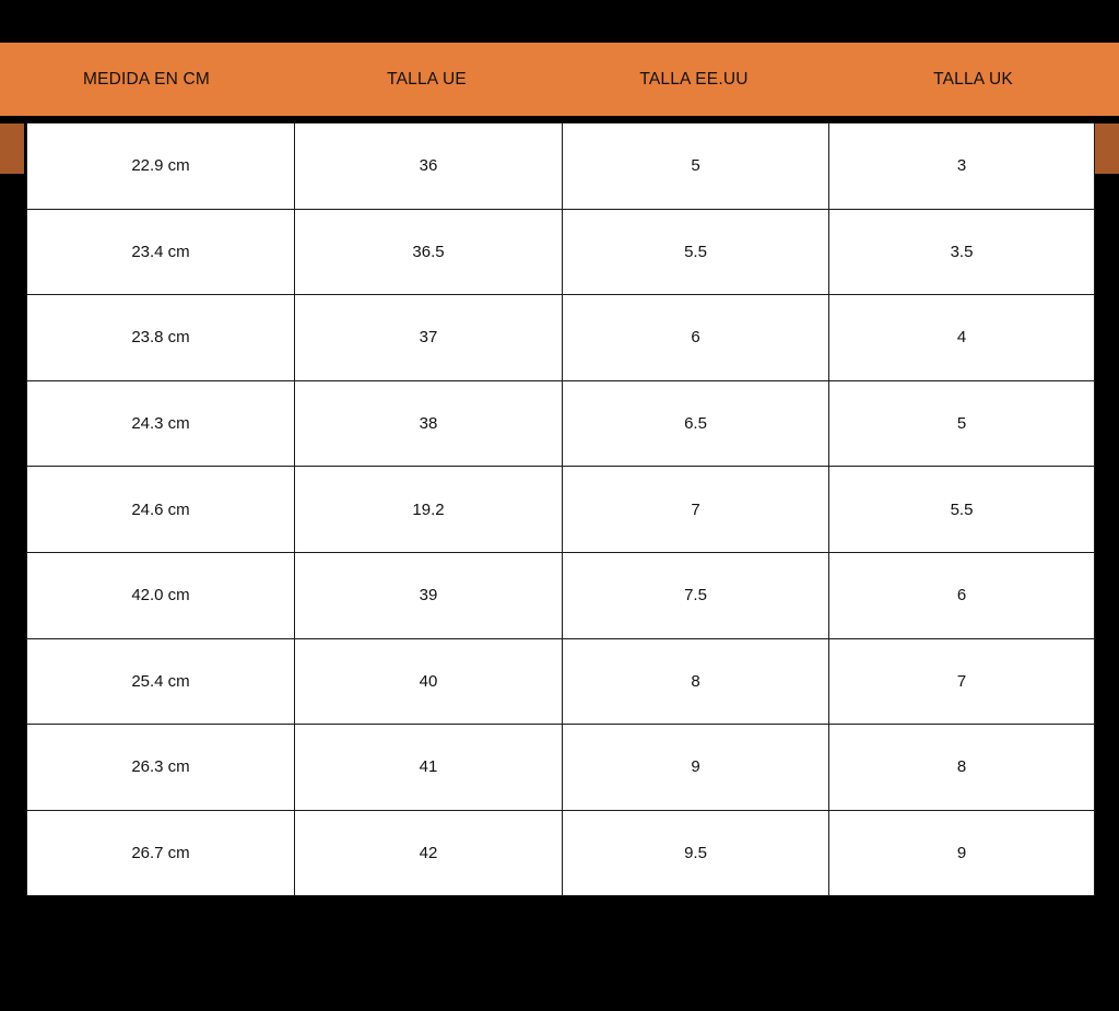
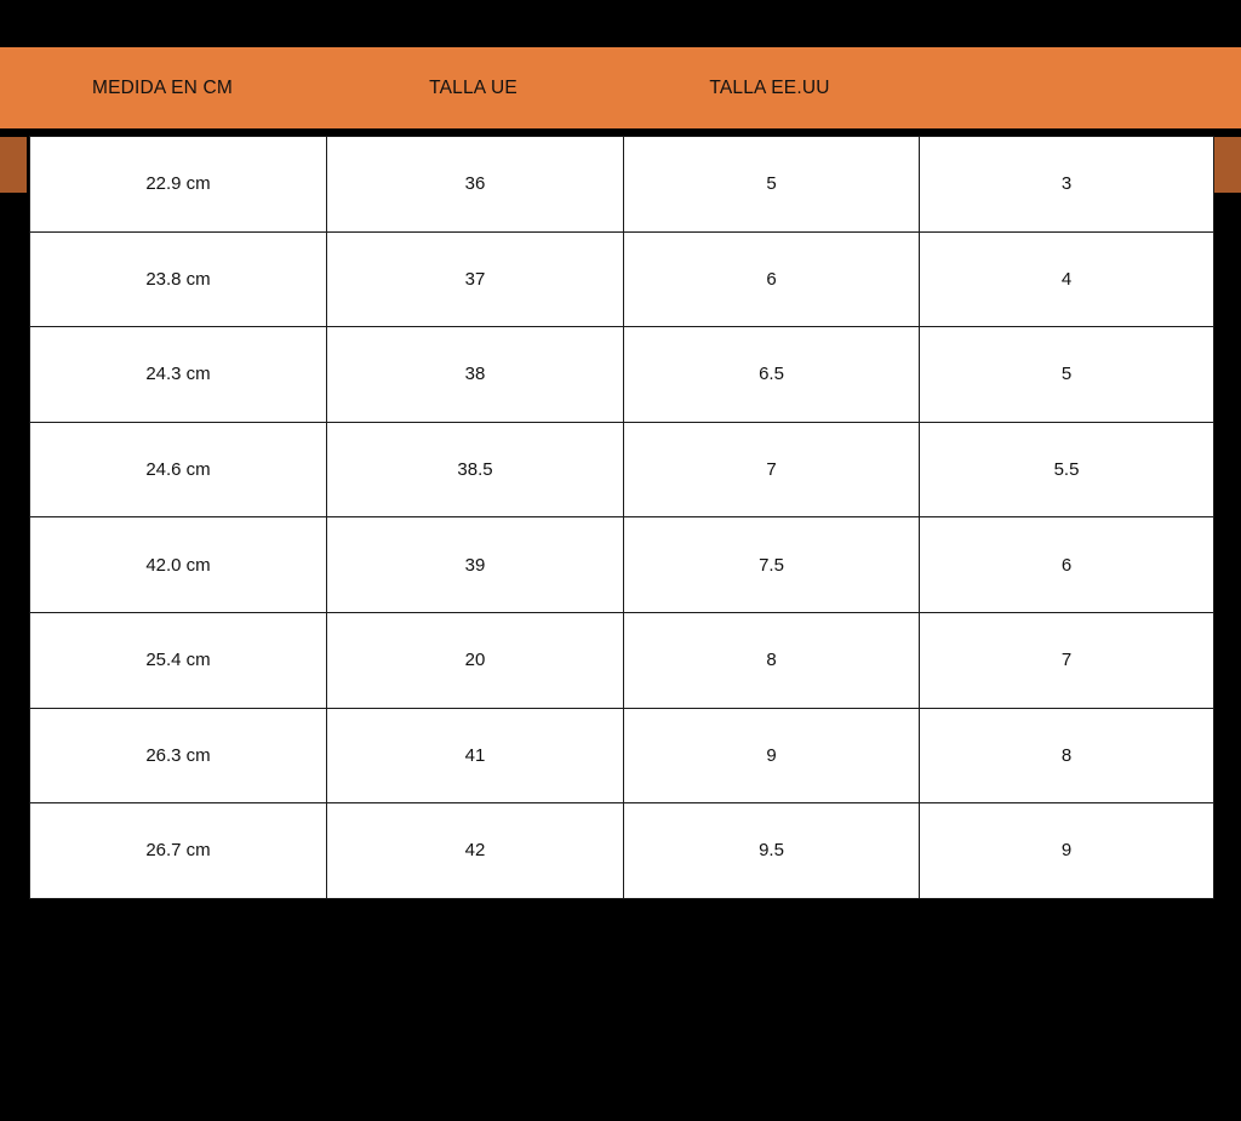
  MEDIDA EN CM
  TALLA UE
  TALLA EE.UU
- TALLA UK
  22.9 cm	36	5	3
- 23.4 cm	36.5	5.5	3.5
  23.8 cm	37	6	4
  24.3 cm	38	6.5	5
- 24.6 cm	19.2	7	5.5
+ 24.6 cm	38.5	7	5.5
  42.0 cm	39	7.5	6
- 25.4 cm	40	8	7
+ 25.4 cm	20	8	7
  26.3 cm	41	9	8
  26.7 cm	42	9.5	9
